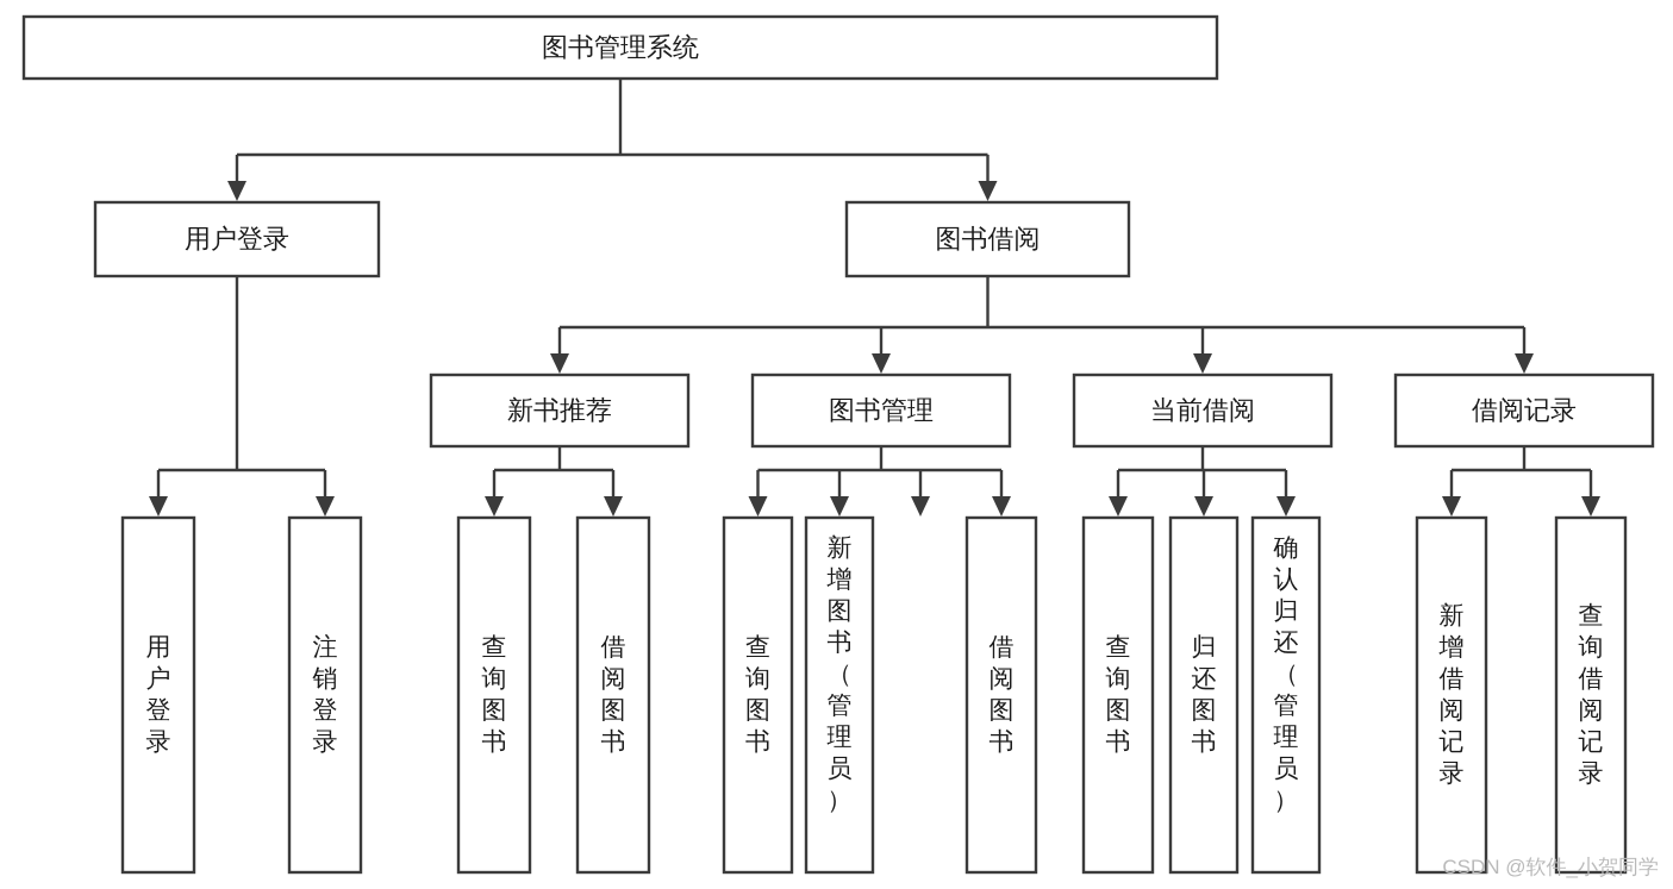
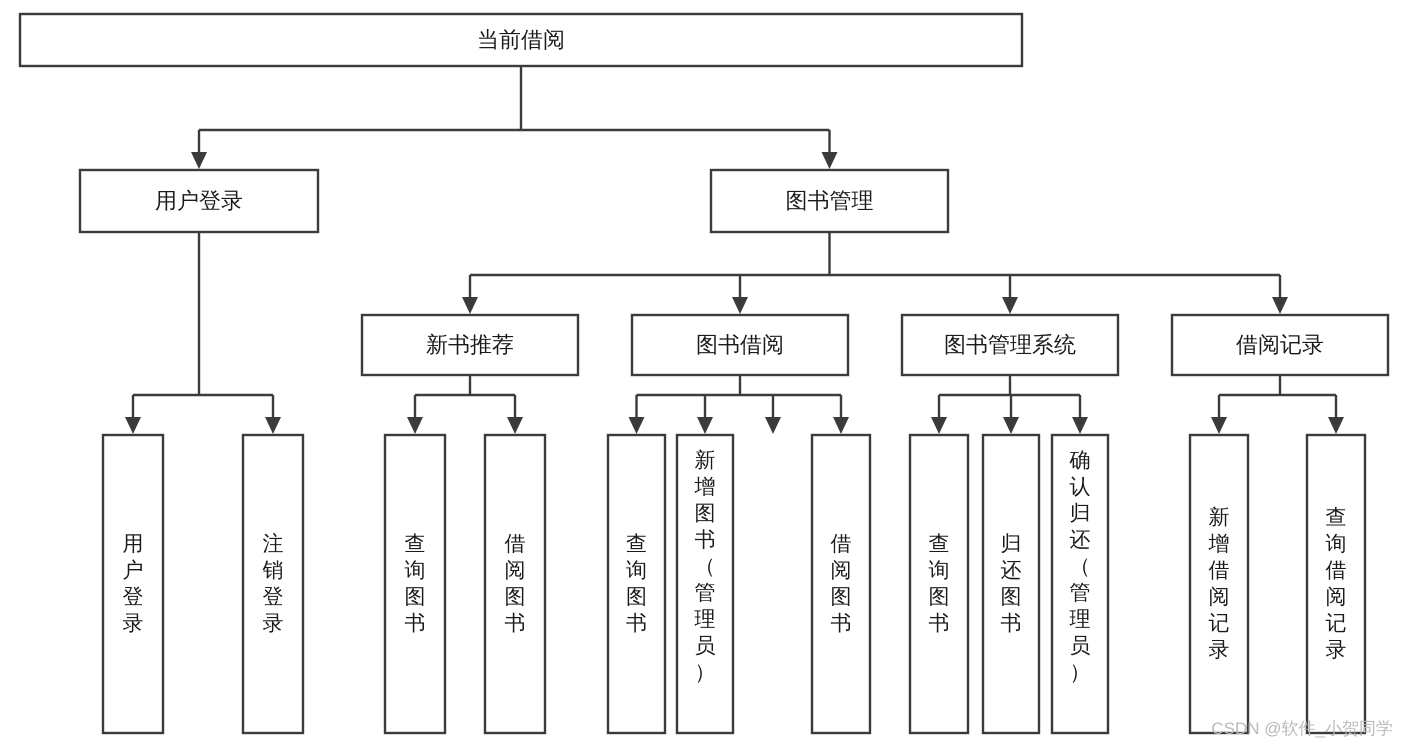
- 图书管理系统
+ 当前借阅
  用户登录
- 图书借阅
+ 图书管理
  新书推荐
- 图书管理
+ 图书借阅
- 当前借阅
+ 图书管理系统
  借阅记录
  用户登录
  注销登录
  查询图书
  借阅图书
  查询图书
  新增图书（管理员）
  借阅图书
  查询图书
  归还图书
  确认归还（管理员）
  新增借阅记录
  查询借阅记录
  CSDN @软件_小贺同学
